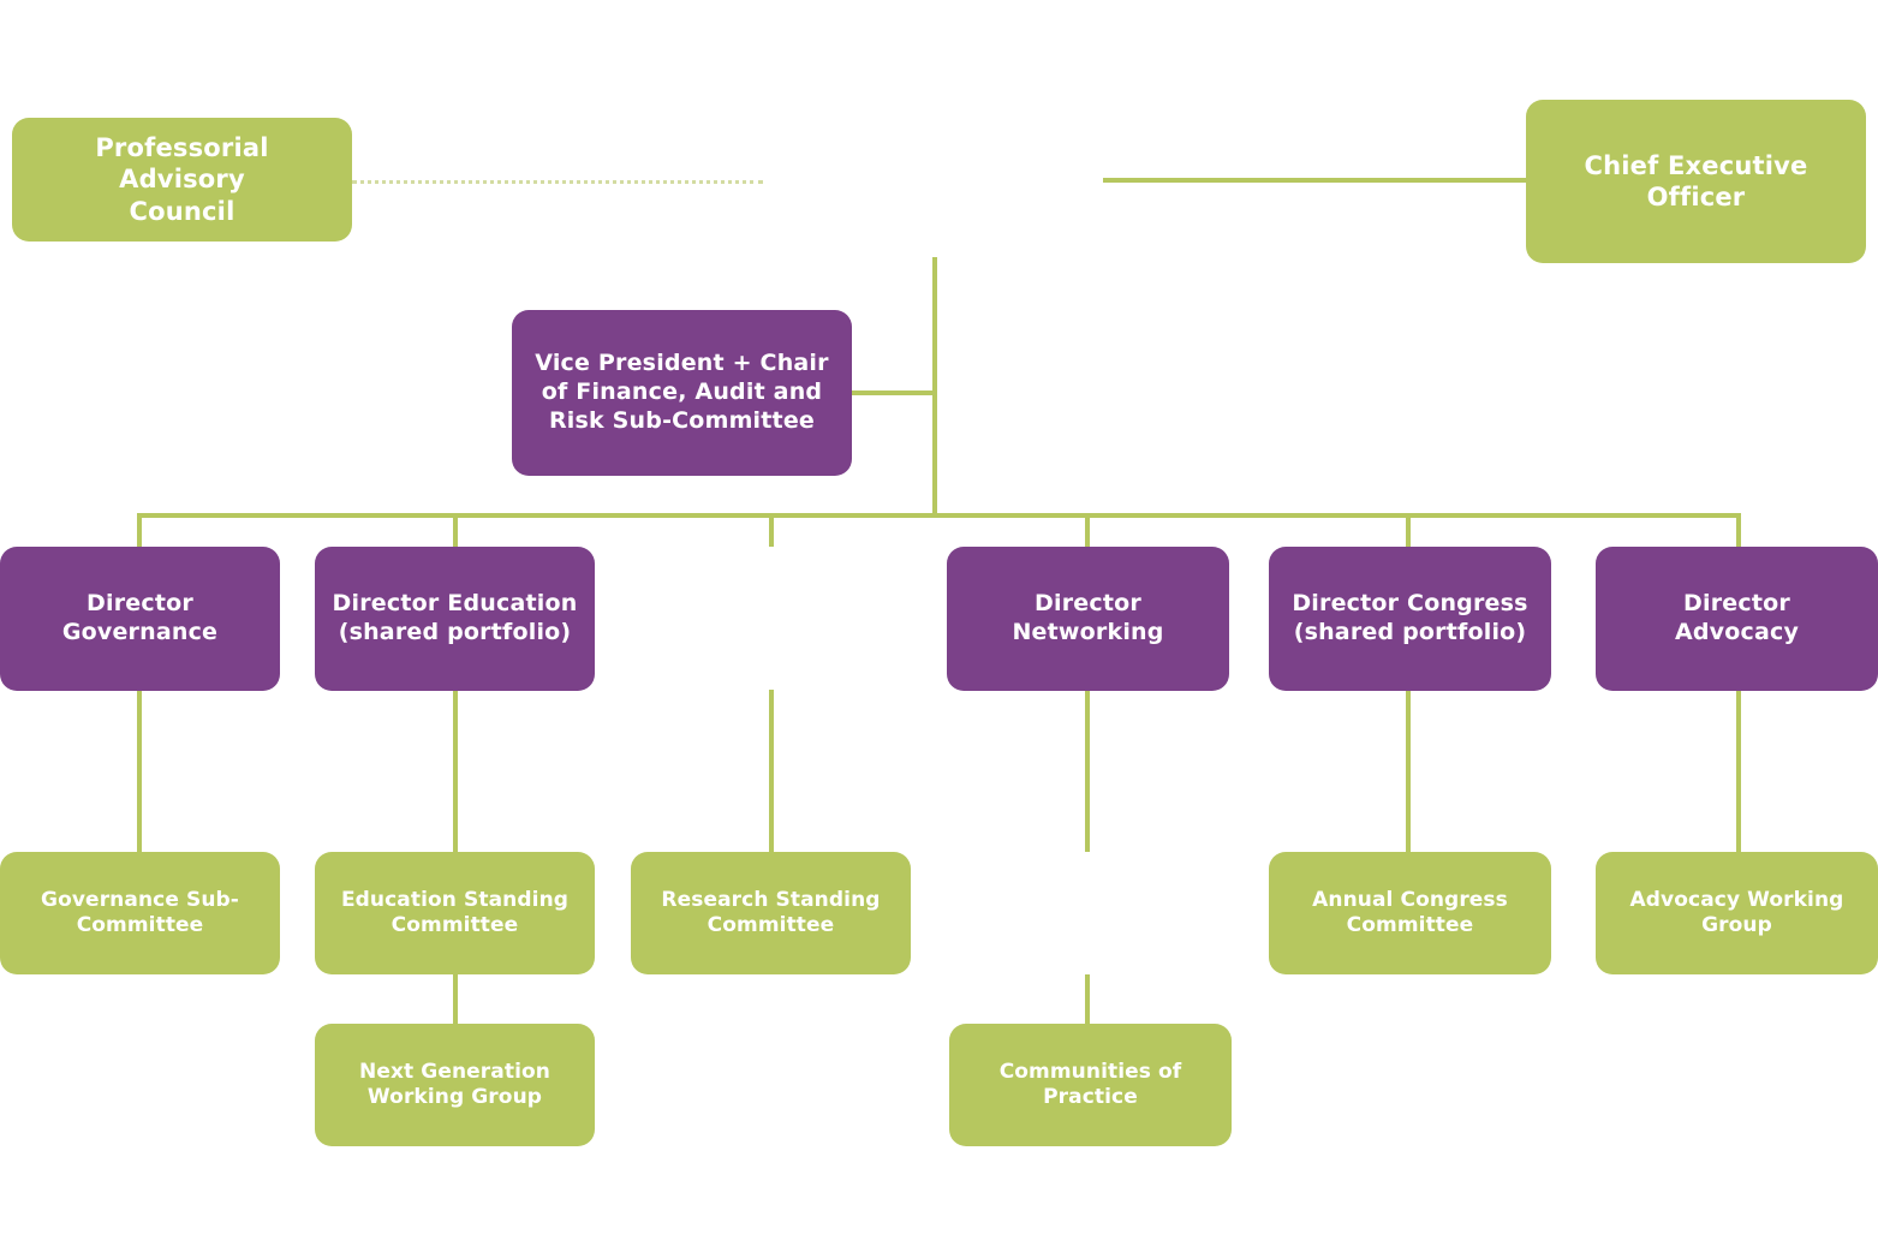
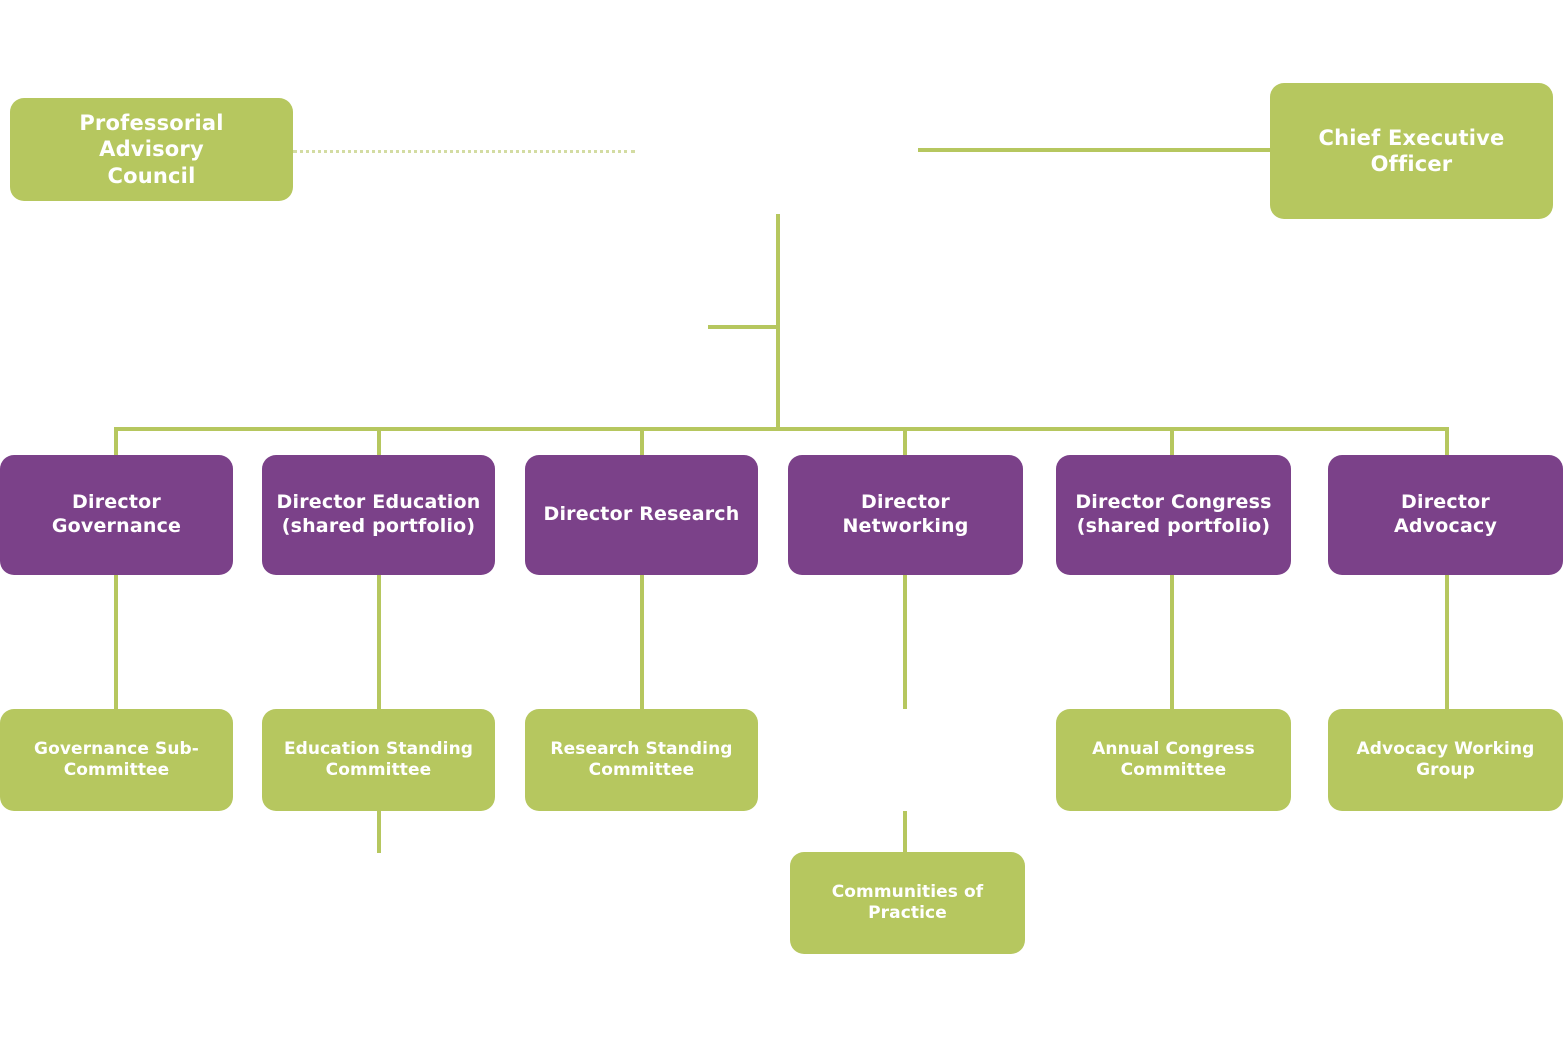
  Professorial
  Advisory
  Council
  Chief Executive
  Officer
- Vice President + Chair
- of Finance, Audit and
- Risk Sub-Committee
  Director
  Governance
  Director Education
  (shared portfolio)
+ Director Research
  Director
  Networking
  Director Congress
  (shared portfolio)
  Director
  Advocacy
  Governance Sub-
  Committee
  Education Standing
  Committee
  Research Standing
  Committee
  Annual Congress
  Committee
  Advocacy Working
  Group
- Next Generation
- Working Group
  Communities of
  Practice
